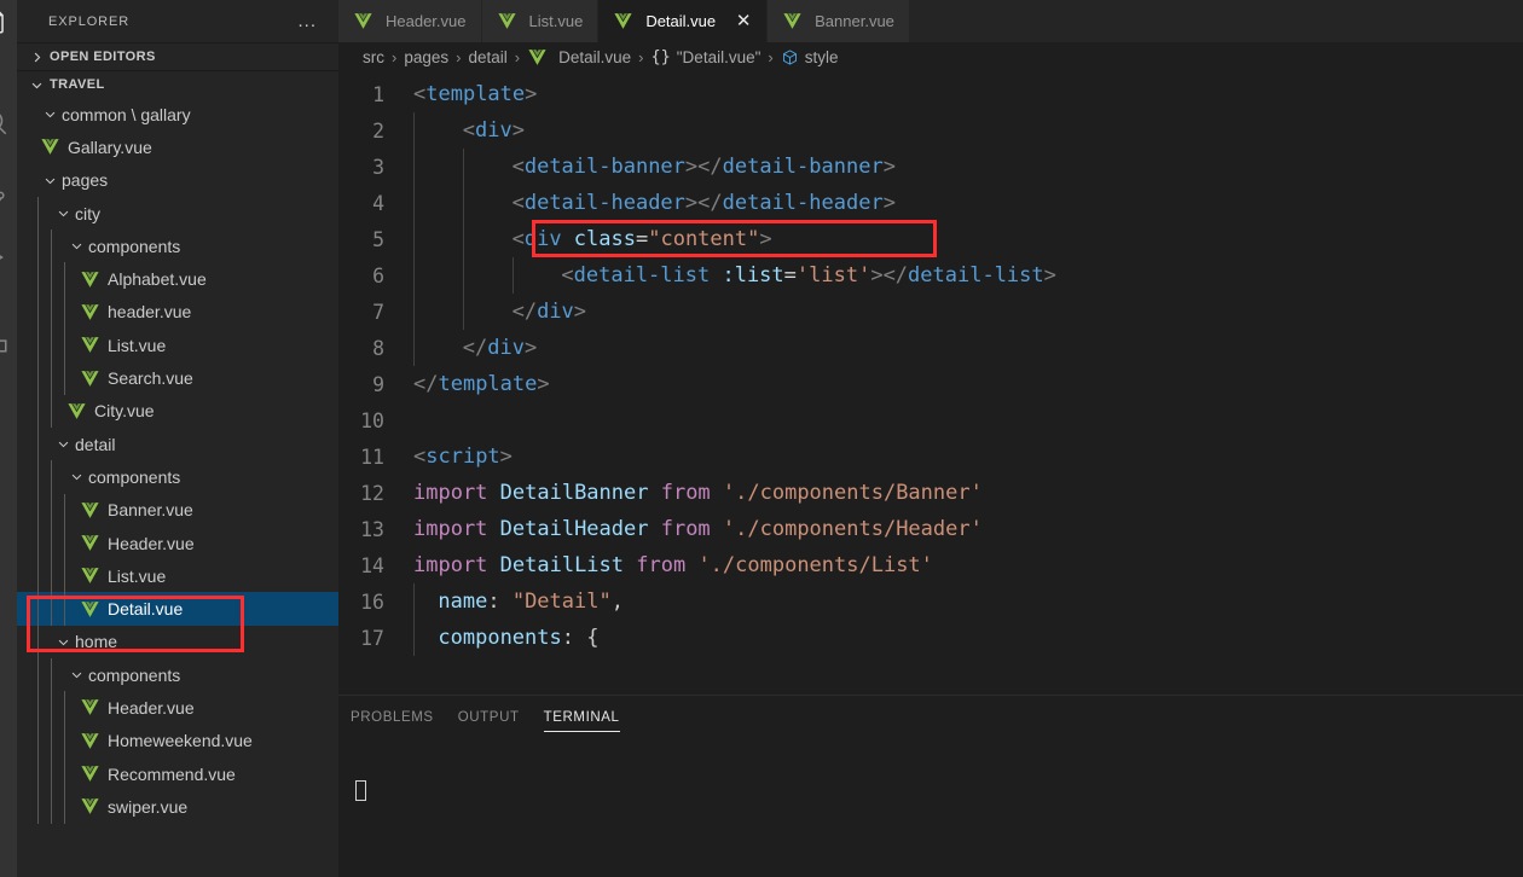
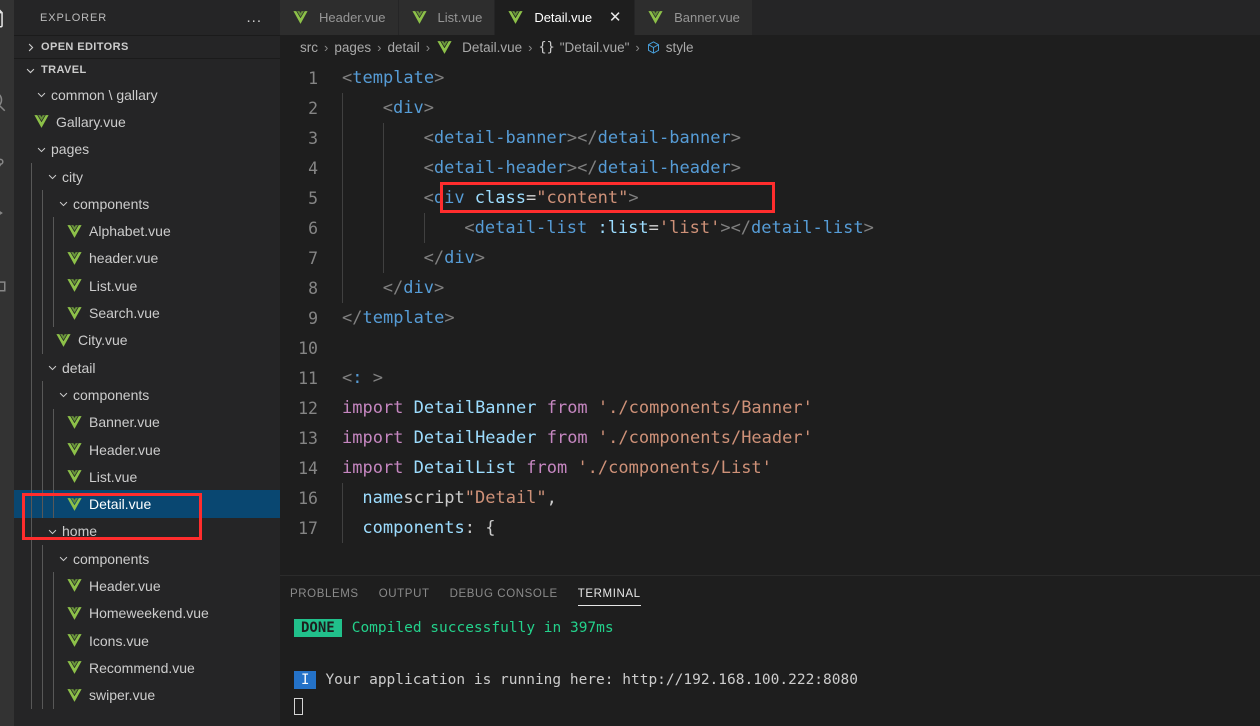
  EXPLORER
  ...
  OPEN EDITORS
  TRAVEL
  common \ gallary
  Gallary.vue
  pages
  city
  components
  Alphabet.vue
  header.vue
  List.vue
  Search.vue
  City.vue
  detail
  components
  Banner.vue
  Header.vue
  List.vue
  Detail.vue
  home
  components
  Header.vue
  Homeweekend.vue
+ Icons.vue
  Recommend.vue
  swiper.vue
  Header.vue
  List.vue
  Detail.vue
  ✕
  Banner.vue
  src
  ›
  pages
  ›
  detail
  ›
  Detail.vue
  ›
  {}
  "Detail.vue"
  ›
  style
  1
  <template>
  2
  <div>
  3
  <detail-banner></detail-banner>
  4
  <detail-header></detail-header>
  5
  <div class="content">
  6
  <detail-list :list='list'></detail-list>
  7
  </div>
  8
  </div>
  9
  </template>
  10
  11
- <script>
+ <: >
  12
  import DetailBanner from './components/Banner'
  13
  import DetailHeader from './components/Header'
  14
  import DetailList from './components/List'
  16
- name: "Detail",
+ namescript"Detail",
  17
  components: {
  PROBLEMS
  OUTPUT
+ DEBUG CONSOLE
  TERMINAL
+ DONE
+ Compiled successfully in 397ms
+ I
+ Your application is running here: http://192.168.100.222:8080
